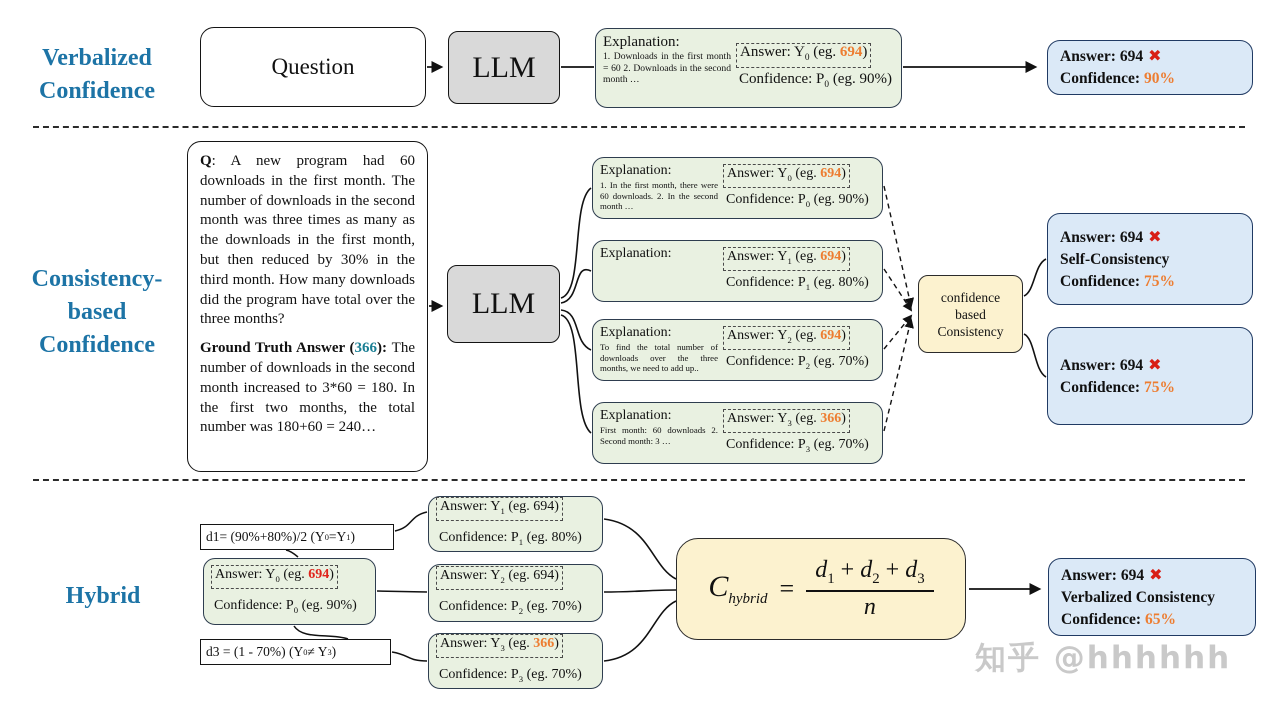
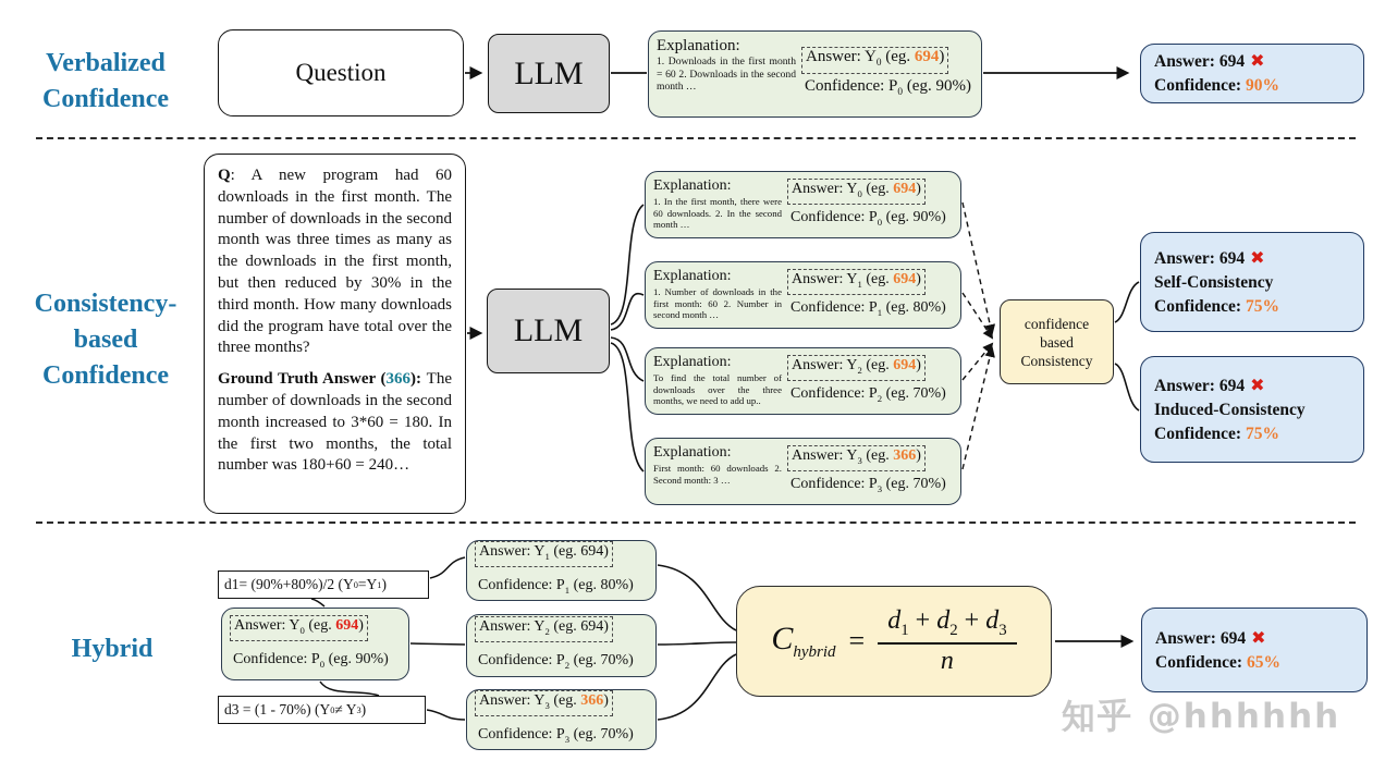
  Verbalized
  Confidence
  Question
  LLM
  Explanation:
  1. Downloads in the first month = 60 2. Downloads in the second month …
  Answer: Y0 (eg. 694)
  Confidence: P0 (eg. 90%)
  Answer: 694 ✖
  Confidence: 90%
  Consistency-
  based
  Confidence
  Q: A new program had 60 downloads in the first month. The number of downloads in the second month was three times as many as the downloads in the first month, but then reduced by 30% in the third month. How many downloads did the program have total over the three months?
  Ground Truth Answer (366): The number of downloads in the second month increased to 3*60 = 180. In the first two months, the total number was 180+60 = 240…
  LLM
  Explanation:
  1. In the first month, there were 60 downloads. 2. In the second month …
  Answer: Y0 (eg. 694)
  Confidence: P0 (eg. 90%)
  Explanation:
+ 1. Number of downloads in the first month: 60 2. Number in second month …
  Answer: Y1 (eg. 694)
  Confidence: P1 (eg. 80%)
  Explanation:
  To find the total number of downloads over the three months, we need to add up..
  Answer: Y2 (eg. 694)
  Confidence: P2 (eg. 70%)
  Explanation:
  First month: 60 downloads 2. Second month: 3 …
  Answer: Y3 (eg. 366)
  Confidence: P3 (eg. 70%)
  confidence
  based
  Consistency
  Answer: 694 ✖
  Self-Consistency
  Confidence: 75%
  Answer: 694 ✖
+ Induced-Consistency
  Confidence: 75%
  Hybrid
  d1= (90%+80%)/2 (Y
  0
  =Y
  1
  )
  Answer: Y0 (eg. 694)
  Confidence: P0 (eg. 90%)
  d3 = (1 - 70%) (Y
  0
  ≠ Y
  3
  )
  Answer: Y1 (eg. 694)
  Confidence: P1 (eg. 80%)
  Answer: Y2 (eg. 694)
  Confidence: P2 (eg. 70%)
  Answer: Y3 (eg. 366)
  Confidence: P3 (eg. 70%)
  Chybrid
  =
  d1 + d2 + d3
  n
  Answer: 694 ✖
- Verbalized Consistency
  Confidence: 65%
  知乎 @hhhhhh
